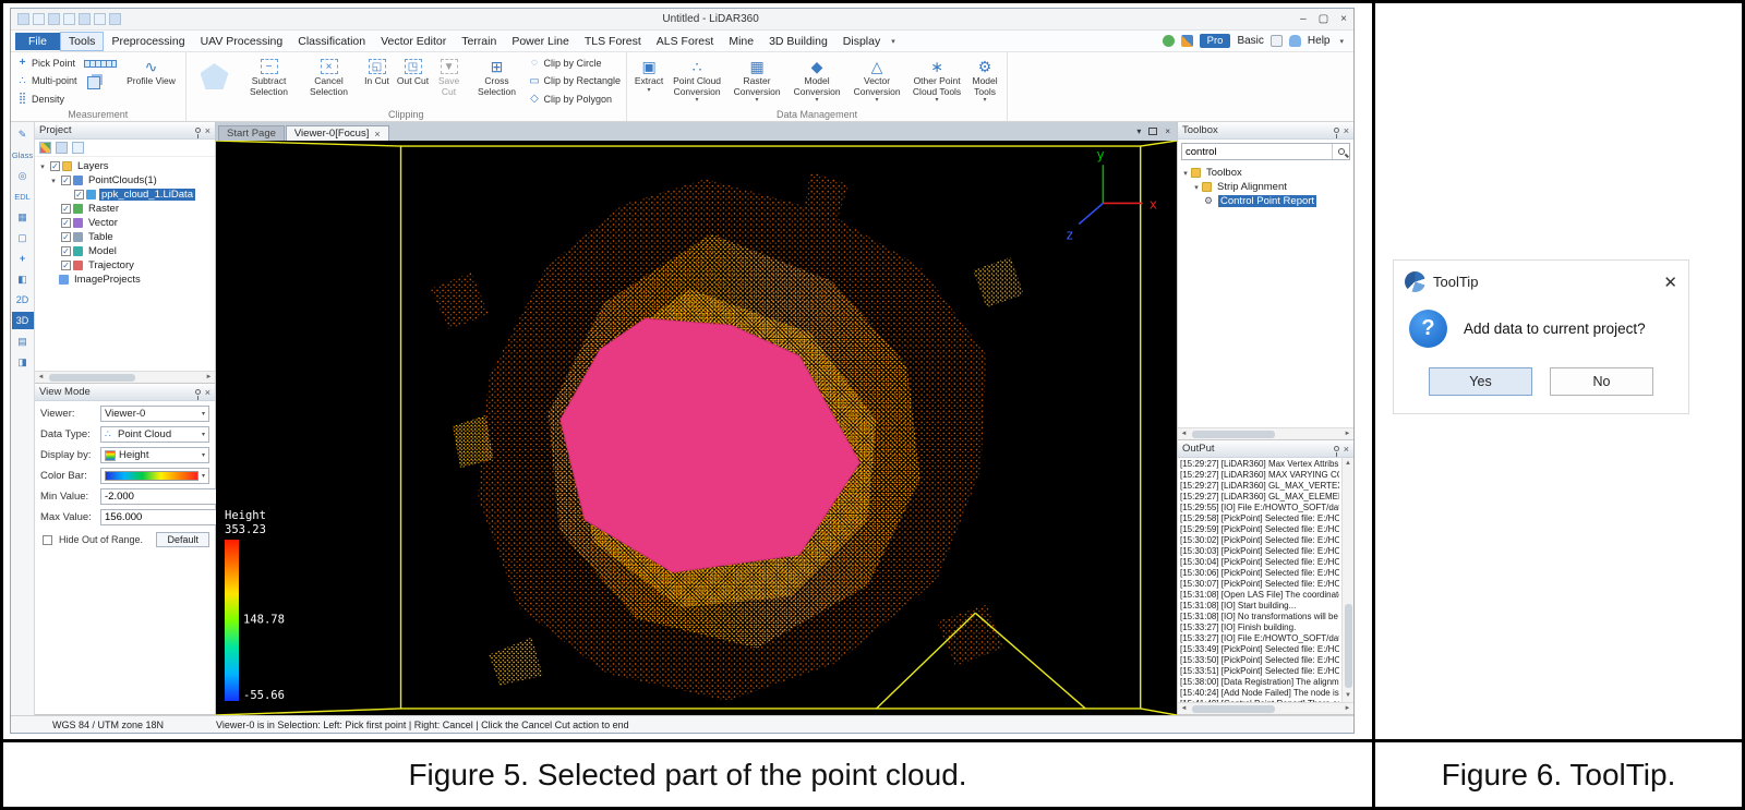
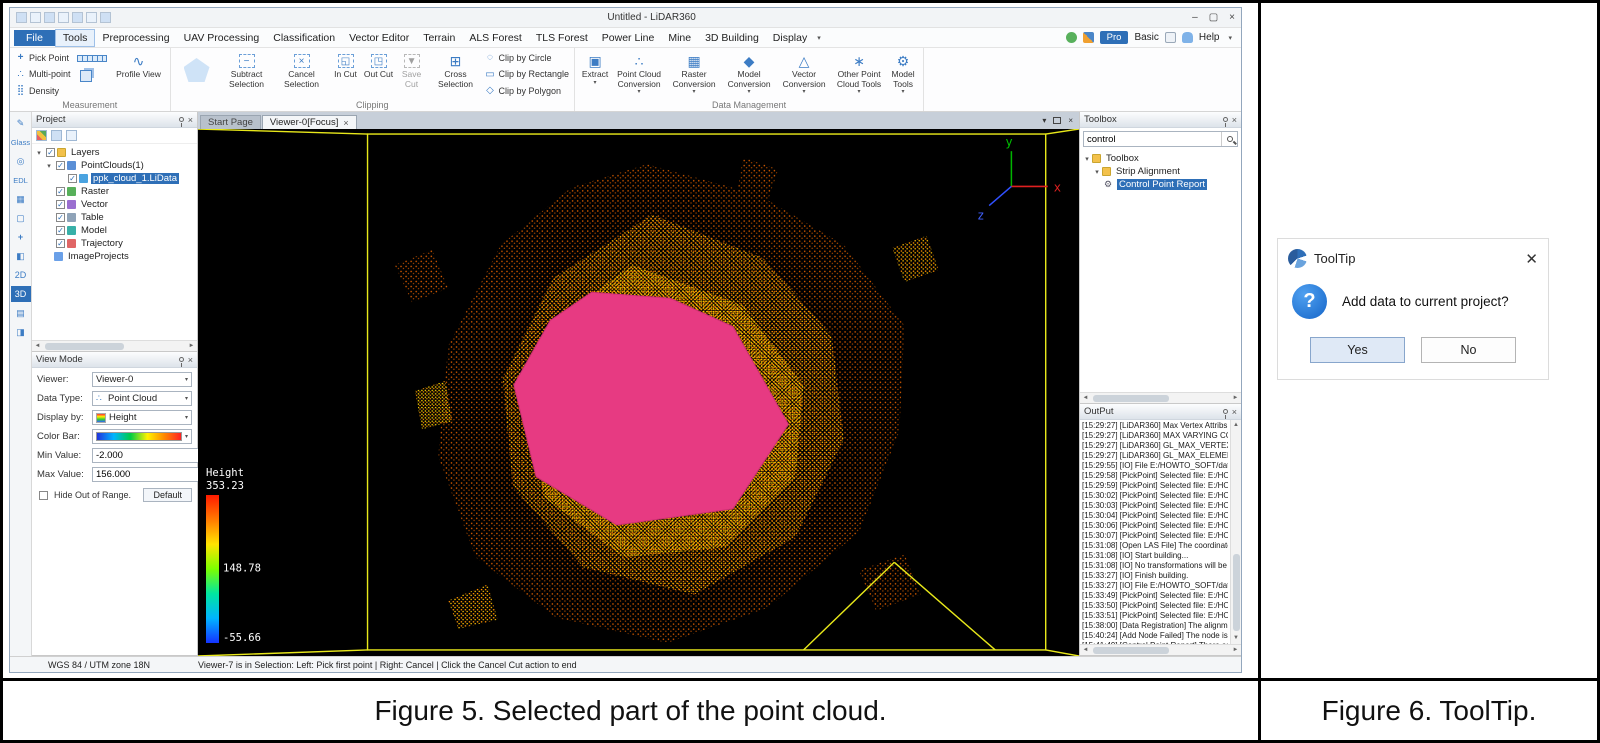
  Untitled - LiDAR360
  –
  ▢
  ×
  File
  Tools
  Preprocessing
  UAV Processing
  Classification
  Vector Editor
  Terrain
- Power Line
+ ALS Forest
  TLS Forest
- ALS Forest
+ Power Line
  Mine
  3D Building
  Display
  Pro
  Basic
  Help
  Pick Point
  Multi-point
  Density
  Profile View
  Measurement
  Subtract Selection
  Cancel Selection
  In Cut
  Out Cut
  Save Cut
  Cross Selection
  Clip by Circle
  Clip by Rectangle
  Clip by Polygon
  Clipping
  Extract
  Point Cloud Conversion
  Raster Conversion
  Model Conversion
  Vector Conversion
  Other Point Cloud Tools
  Model Tools
  Data Management
  Glass
  EDL
  2D
  3D
  Project
  ×
  ✓
  Layers
  ✓
  PointClouds(1)
  ✓
  ppk_cloud_1.LiData
  ✓
  Raster
  ✓
  Vector
  ✓
  Table
  ✓
  Model
  ✓
  Trajectory
  ImageProjects
  View Mode
  ×
  Viewer:
  Viewer-0
  Data Type:
  Point Cloud
  Display by:
  Height
  Color Bar:
  Min Value:
  -2.000
  Max Value:
  156.000
  Hide Out of Range.
  Default
  Start Page
  Viewer-0[Focus]
  ×
  ▾
  ×
  y
  x
  z
  Height
  353.23
  148.78
  -55.66
  Toolbox
  ×
  control
  Toolbox
  Strip Alignment
  Control Point Report
  OutPut
  ×
  [15:29:27] [LiDAR360] Max Vertex Attribs
  [15:29:27] [LiDAR360] MAX VARYING C
  [15:29:27] [LiDAR360] GL_MAX_VERTE
  [15:29:27] [LiDAR360] GL_MAX_ELEME
  [15:29:55] [IO] File E:/HOWTO_SOFT/da
  [15:29:58] [PickPoint] Selected file: E:/HO
  [15:29:59] [PickPoint] Selected file: E:/HO
  [15:30:02] [PickPoint] Selected file: E:/HO
  [15:30:03] [PickPoint] Selected file: E:/HO
  [15:30:04] [PickPoint] Selected file: E:/HO
  [15:30:06] [PickPoint] Selected file: E:/HO
  [15:30:07] [PickPoint] Selected file: E:/HO
  [15:31:08] [Open LAS File] The coordinat
  [15:31:08] [IO] Start building...
  [15:31:08] [IO] No transformations will be
  [15:33:27] [IO] Finish building.
  [15:33:27] [IO] File E:/HOWTO_SOFT/da
  [15:33:49] [PickPoint] Selected file: E:/HO
  [15:33:50] [PickPoint] Selected file: E:/HO
  [15:33:51] [PickPoint] Selected file: E:/HO
  [15:38:00] [Data Registration] The alignm
  [15:40:24] [Add Node Failed] The node is
  WGS 84 / UTM zone 18N
- Viewer-0 is in Selection: Left: Pick first point | Right: Cancel | Click the Cancel Cut action to end
+ Viewer-7 is in Selection: Left: Pick first point | Right: Cancel | Click the Cancel Cut action to end
  ToolTip
  ✕
  ?
  Add data to current project?
  Yes
  No
  Figure 5. Selected part of the point cloud.
  Figure 6. ToolTip.
